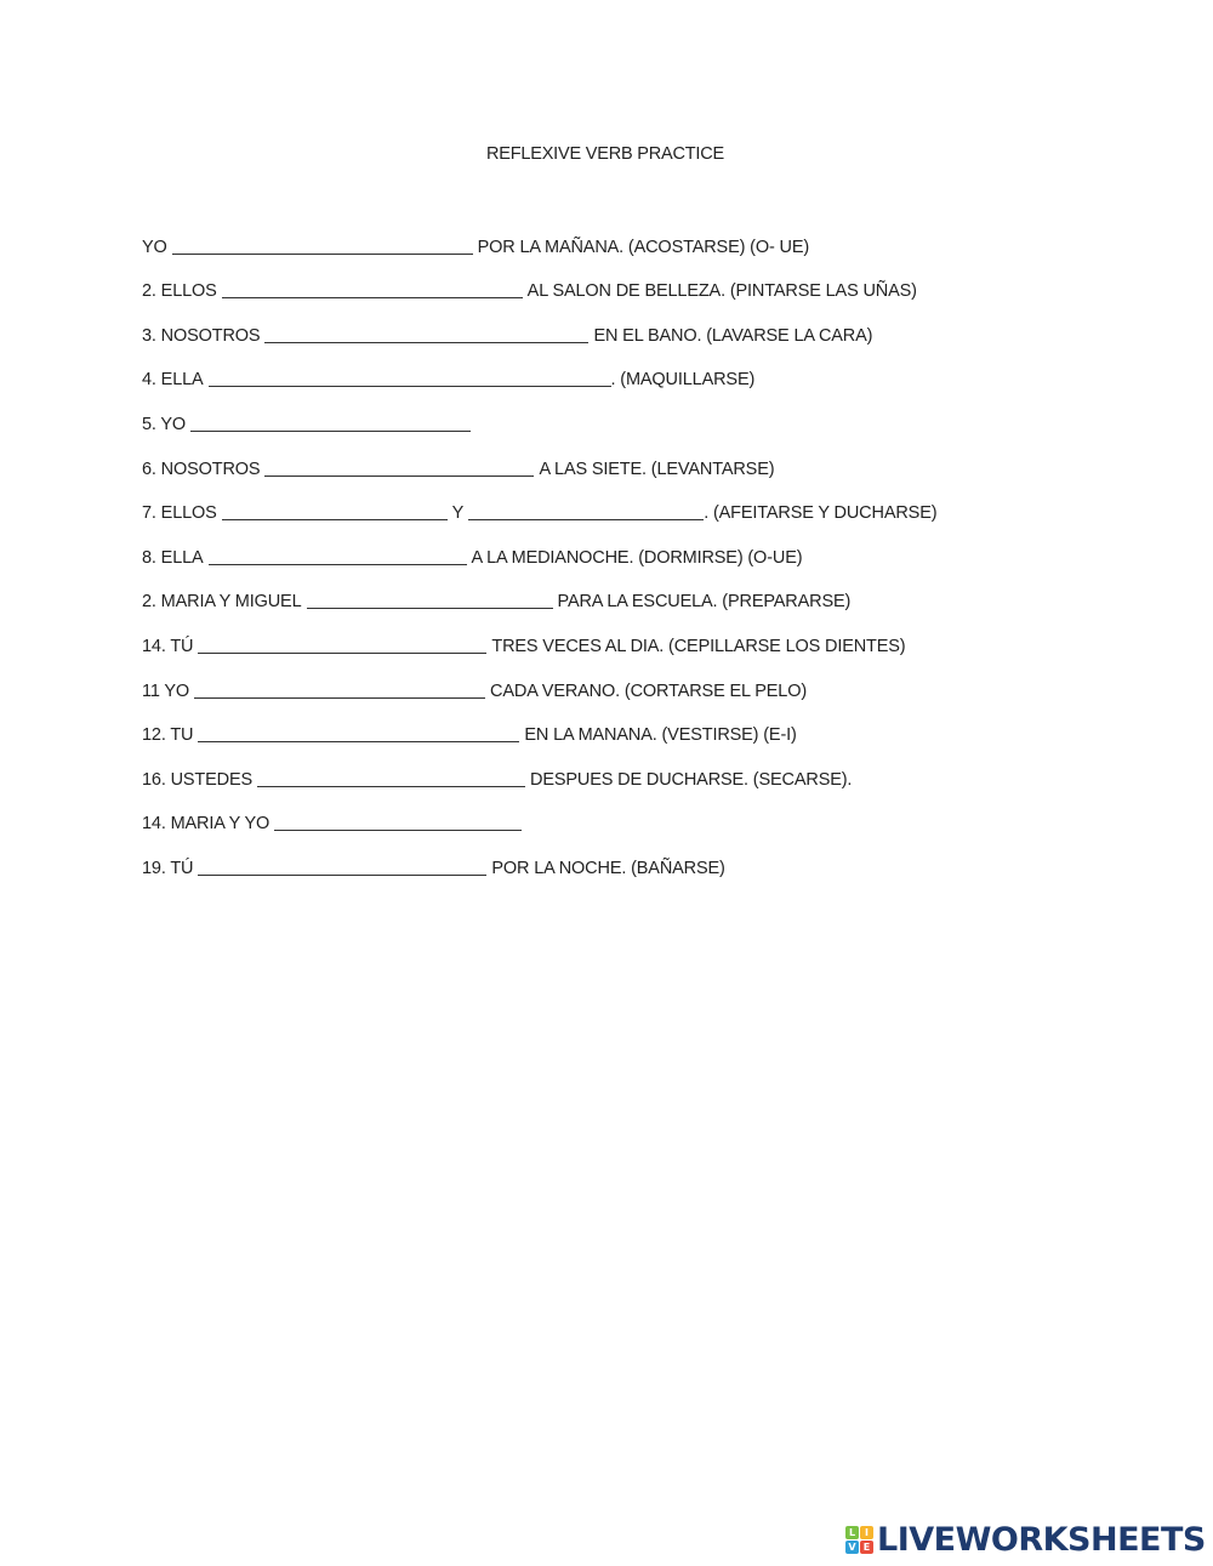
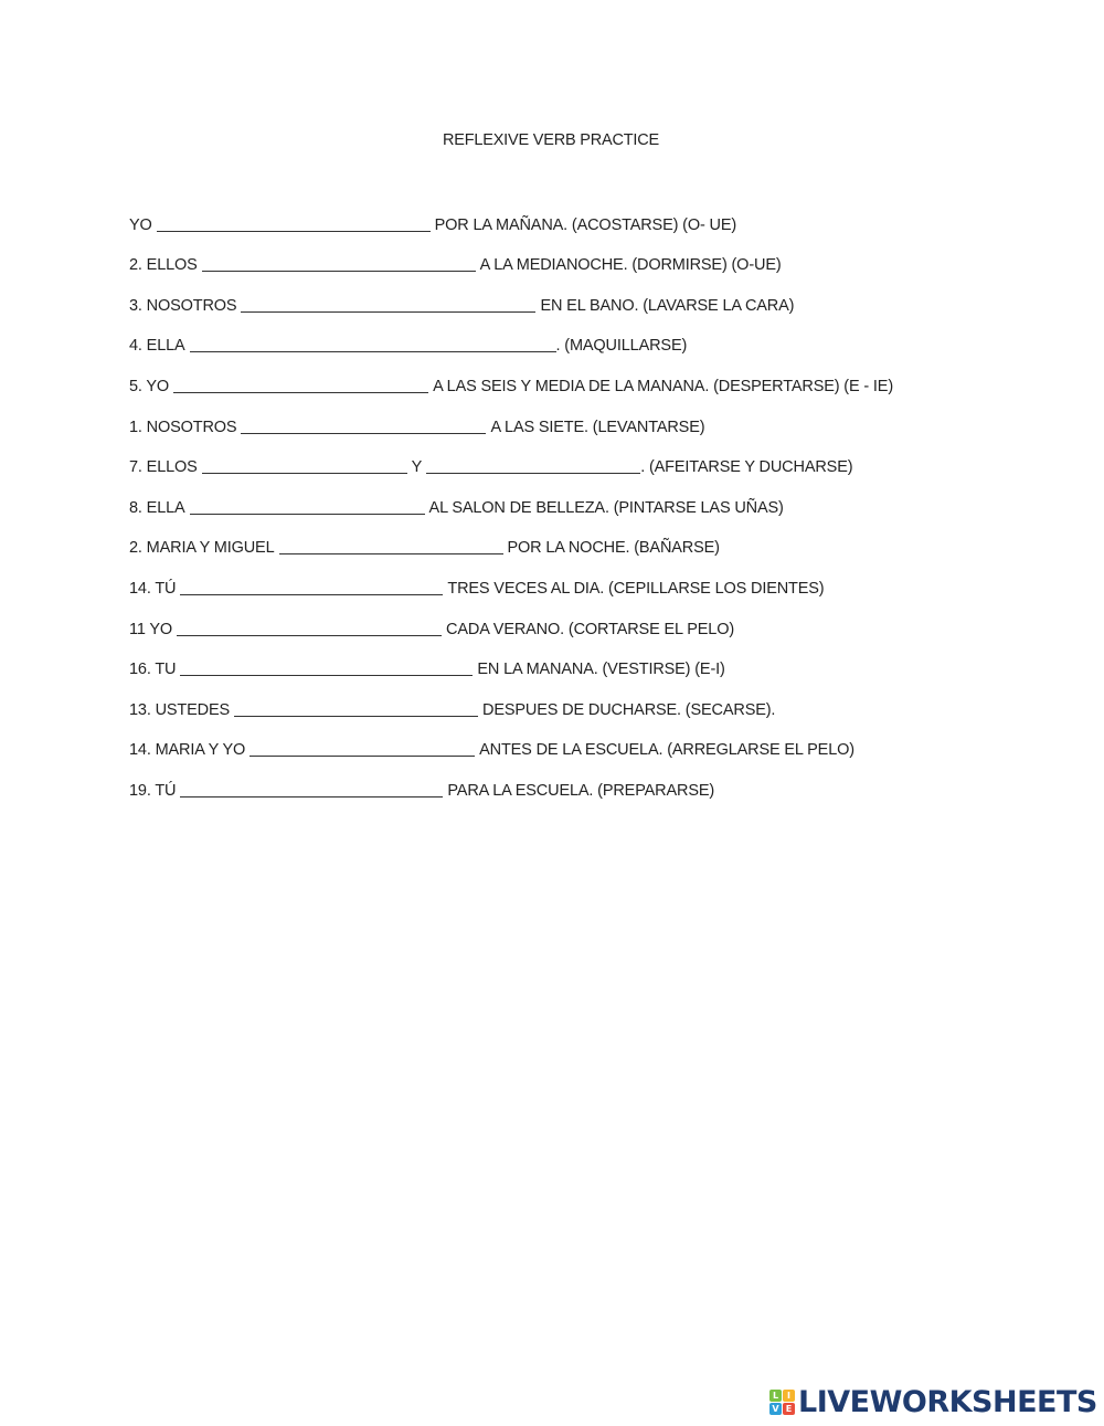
  REFLEXIVE VERB PRACTICE
  YO
  POR LA MAÑANA. (ACOSTARSE) (O- UE)
  2. ELLOS
- AL SALON DE BELLEZA. (PINTARSE LAS UÑAS)
+ A LA MEDIANOCHE. (DORMIRSE) (O-UE)
  3. NOSOTROS
  EN EL BANO. (LAVARSE LA CARA)
  4. ELLA
  . (MAQUILLARSE)
  5. YO
+ A LAS SEIS Y MEDIA DE LA MANANA. (DESPERTARSE) (E - IE)
- 6. NOSOTROS
+ 1. NOSOTROS
  A LAS SIETE. (LEVANTARSE)
  7. ELLOS
  Y
  . (AFEITARSE Y DUCHARSE)
  8. ELLA
- A LA MEDIANOCHE. (DORMIRSE) (O-UE)
+ AL SALON DE BELLEZA. (PINTARSE LAS UÑAS)
  2. MARIA Y MIGUEL
- PARA LA ESCUELA. (PREPARARSE)
+ POR LA NOCHE. (BAÑARSE)
  14. TÚ
  TRES VECES AL DIA. (CEPILLARSE LOS DIENTES)
  11 YO
  CADA VERANO. (CORTARSE EL PELO)
- 12. TU
+ 16. TU
  EN LA MANANA. (VESTIRSE) (E-I)
- 16. USTEDES
+ 13. USTEDES
  DESPUES DE DUCHARSE. (SECARSE).
  14. MARIA Y YO
+ ANTES DE LA ESCUELA. (ARREGLARSE EL PELO)
  19. TÚ
- POR LA NOCHE. (BAÑARSE)
+ PARA LA ESCUELA. (PREPARARSE)
  L
  I
  V
  E
  LIVEWORKSHEETS
